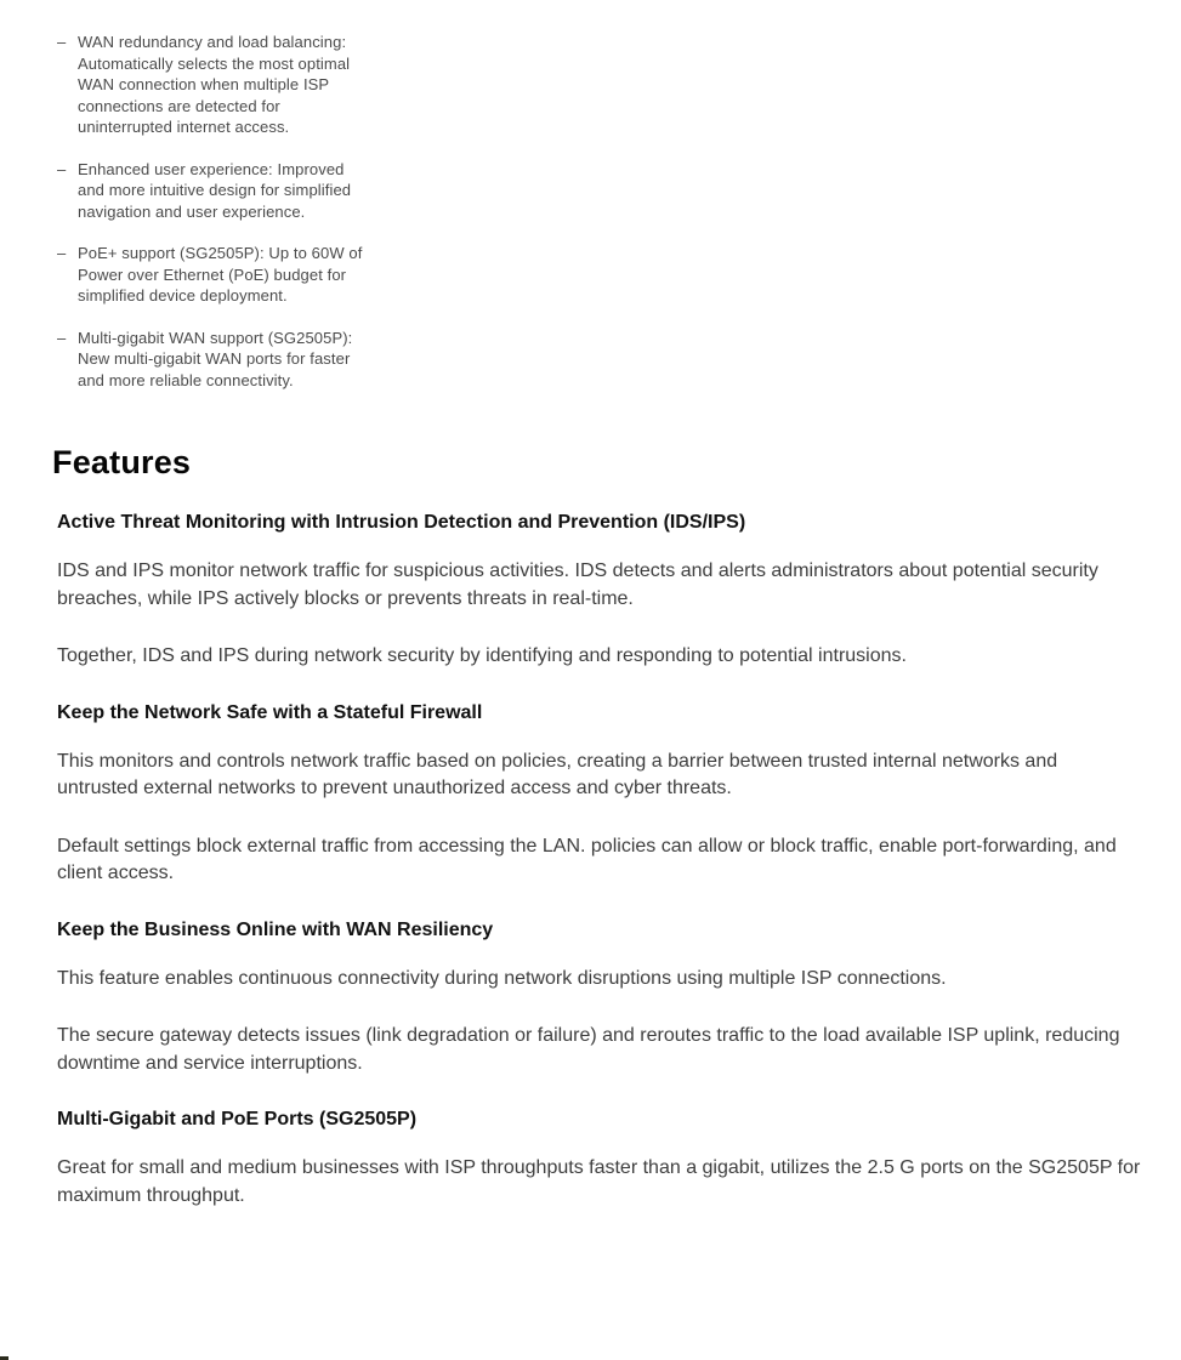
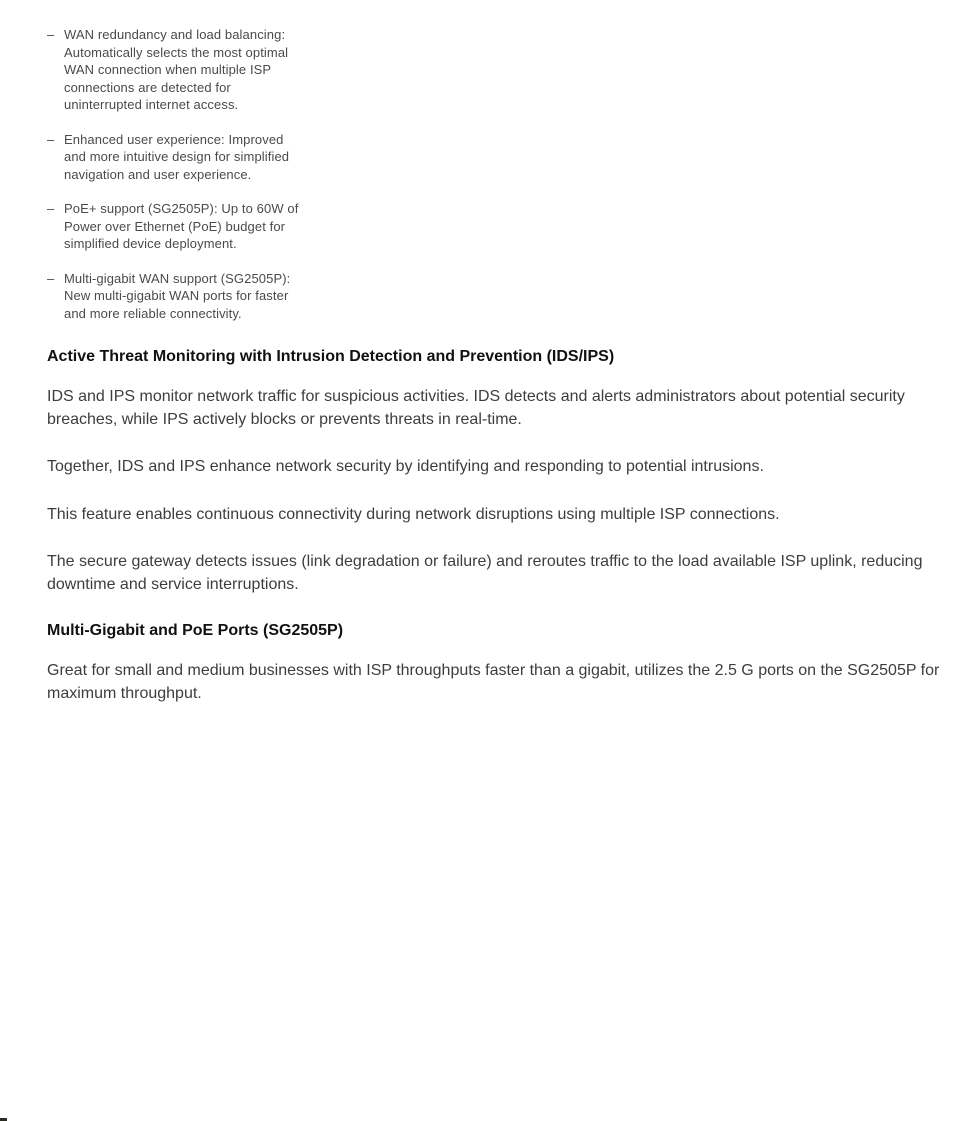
  –
  WAN redundancy and load balancing: Automatically selects the most optimal WAN connection when multiple ISP connections are detected for uninterrupted internet access.
  –
  Enhanced user experience: Improved and more intuitive design for simplified navigation and user experience.
  –
  PoE+ support (SG2505P): Up to 60W of Power over Ethernet (PoE) budget for simplified device deployment.
  –
  Multi-gigabit WAN support (SG2505P): New multi-gigabit WAN ports for faster and more reliable connectivity.
- Features
  Active Threat Monitoring with Intrusion Detection and Prevention (IDS/IPS)
  IDS and IPS monitor network traffic for suspicious activities. IDS detects and alerts administrators about potential security breaches, while IPS actively blocks or prevents threats in real-time.
- Together, IDS and IPS during network security by identifying and responding to potential intrusions.
+ Together, IDS and IPS enhance network security by identifying and responding to potential intrusions.
- Keep the Network Safe with a Stateful Firewall
- This monitors and controls network traffic based on policies, creating a barrier between trusted internal networks and untrusted external networks to prevent unauthorized access and cyber threats.
- Default settings block external traffic from accessing the LAN. policies can allow or block traffic, enable port-forwarding, and client access.
- Keep the Business Online with WAN Resiliency
  This feature enables continuous connectivity during network disruptions using multiple ISP connections.
  The secure gateway detects issues (link degradation or failure) and reroutes traffic to the load available ISP uplink, reducing downtime and service interruptions.
  Multi-Gigabit and PoE Ports (SG2505P)
  Great for small and medium businesses with ISP throughputs faster than a gigabit, utilizes the 2.5 G ports on the SG2505P for maximum throughput.
